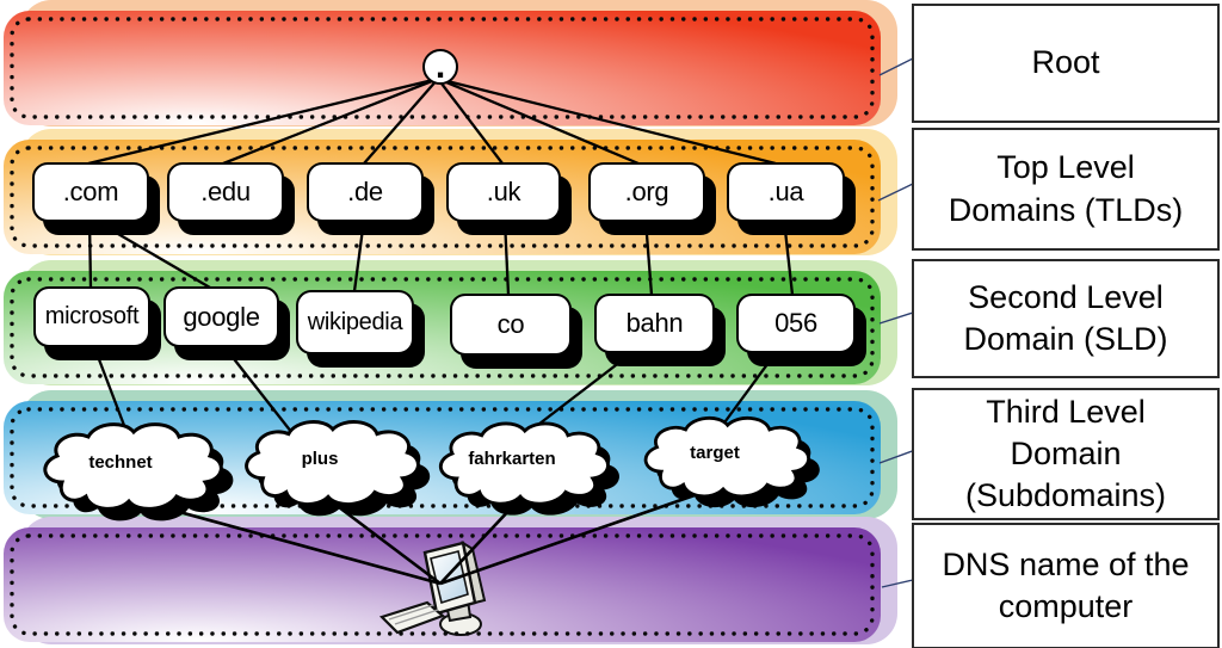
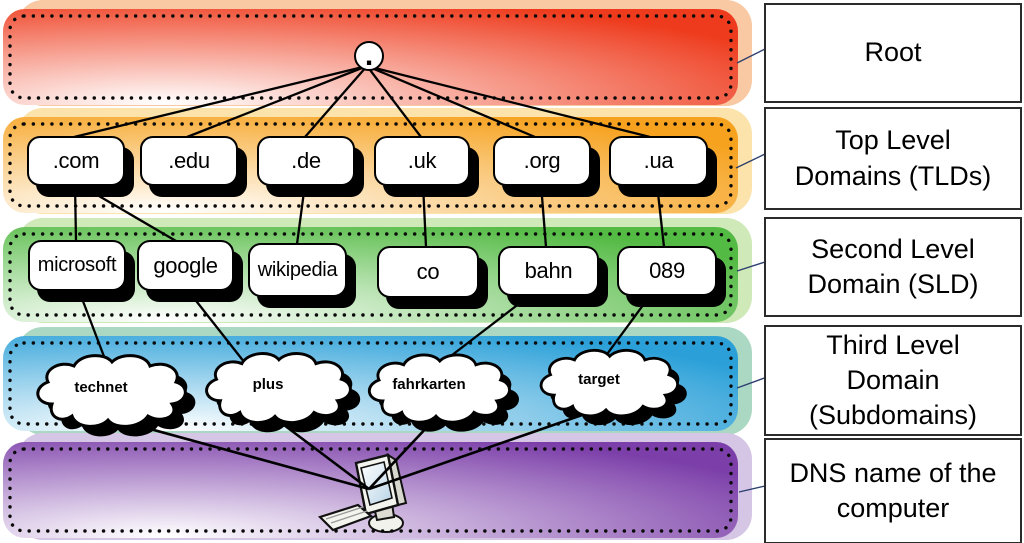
  .
  .com
  .edu
  .de
  .uk
  .org
  .ua
  microsoft
  google
  wikipedia
  co
  bahn
- 056
+ 089
  technet
  plus
  fahrkarten
  target
  Root
  Top Level
  Domains (TLDs)
  Second Level
  Domain (SLD)
  Third Level
  Domain
  (Subdomains)
  DNS name of the
  computer
